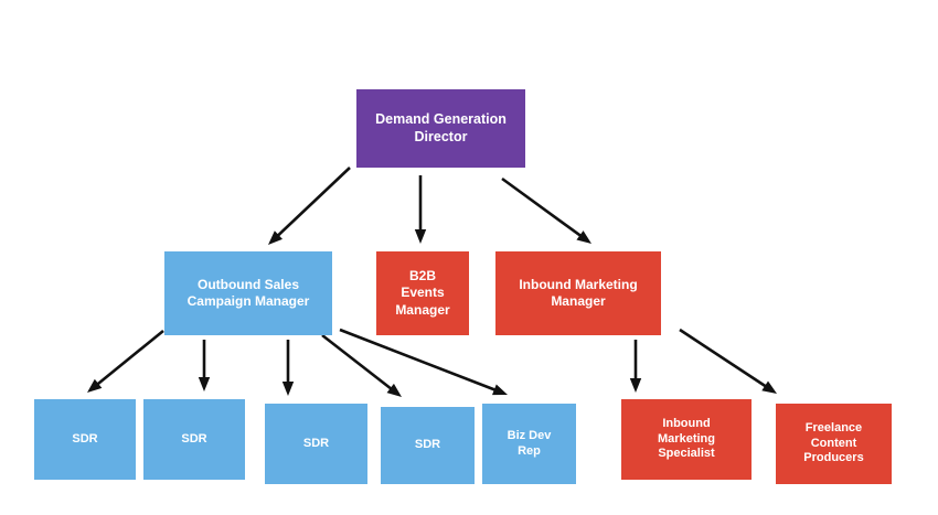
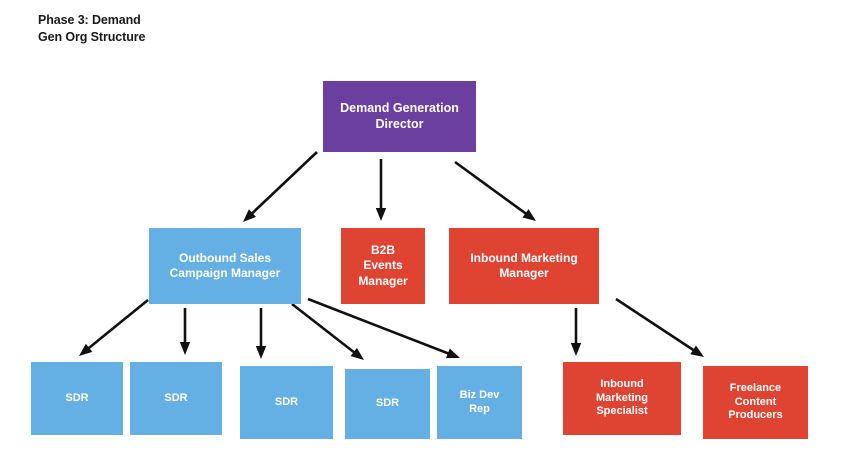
+ Phase 3: Demand
+ Gen Org Structure
  Demand Generation
  Director
  Outbound Sales
  Campaign Manager
  B2B
  Events
  Manager
  Inbound Marketing
  Manager
  SDR
  SDR
  SDR
  SDR
  Biz Dev
  Rep
  Inbound
  Marketing
  Specialist
  Freelance
  Content
  Producers
